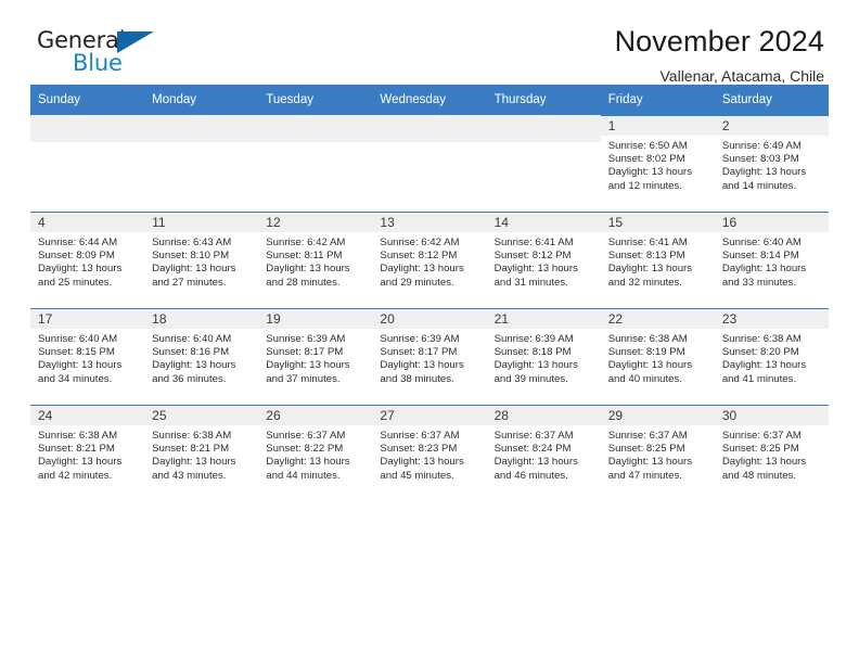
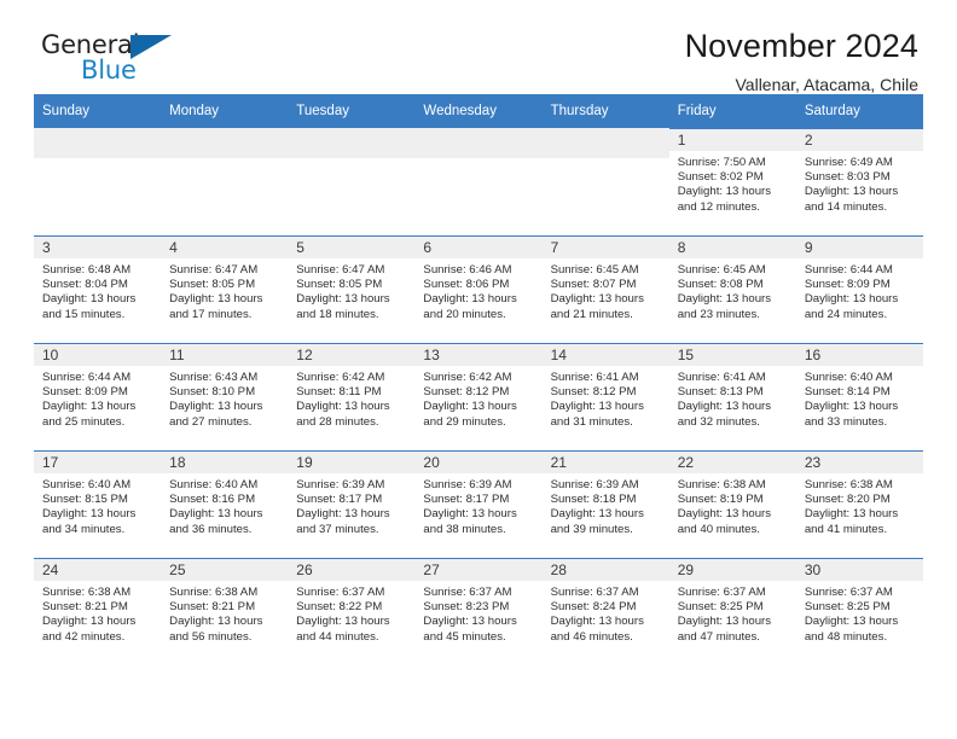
  General
  Blue
  November 2024
  Vallenar, Atacama, Chile
  Sunday	Monday	Tuesday	Wednesday	Thursday	Friday	Saturday
- 					1Sunrise: 6:50 AMSunset: 8:02 PMDaylight: 13 hours and 12 minutes.	2Sunrise: 6:49 AMSunset: 8:03 PMDaylight: 13 hours and 14 minutes.
+ 					1Sunrise: 7:50 AMSunset: 8:02 PMDaylight: 13 hours and 12 minutes.	2Sunrise: 6:49 AMSunset: 8:03 PMDaylight: 13 hours and 14 minutes.
+ 3Sunrise: 6:48 AMSunset: 8:04 PMDaylight: 13 hours and 15 minutes.	4Sunrise: 6:47 AMSunset: 8:05 PMDaylight: 13 hours and 17 minutes.	5Sunrise: 6:47 AMSunset: 8:05 PMDaylight: 13 hours and 18 minutes.	6Sunrise: 6:46 AMSunset: 8:06 PMDaylight: 13 hours and 20 minutes.	7Sunrise: 6:45 AMSunset: 8:07 PMDaylight: 13 hours and 21 minutes.	8Sunrise: 6:45 AMSunset: 8:08 PMDaylight: 13 hours and 23 minutes.	9Sunrise: 6:44 AMSunset: 8:09 PMDaylight: 13 hours and 24 minutes.
- 4Sunrise: 6:44 AMSunset: 8:09 PMDaylight: 13 hours and 25 minutes.	11Sunrise: 6:43 AMSunset: 8:10 PMDaylight: 13 hours and 27 minutes.	12Sunrise: 6:42 AMSunset: 8:11 PMDaylight: 13 hours and 28 minutes.	13Sunrise: 6:42 AMSunset: 8:12 PMDaylight: 13 hours and 29 minutes.	14Sunrise: 6:41 AMSunset: 8:12 PMDaylight: 13 hours and 31 minutes.	15Sunrise: 6:41 AMSunset: 8:13 PMDaylight: 13 hours and 32 minutes.	16Sunrise: 6:40 AMSunset: 8:14 PMDaylight: 13 hours and 33 minutes.
+ 10Sunrise: 6:44 AMSunset: 8:09 PMDaylight: 13 hours and 25 minutes.	11Sunrise: 6:43 AMSunset: 8:10 PMDaylight: 13 hours and 27 minutes.	12Sunrise: 6:42 AMSunset: 8:11 PMDaylight: 13 hours and 28 minutes.	13Sunrise: 6:42 AMSunset: 8:12 PMDaylight: 13 hours and 29 minutes.	14Sunrise: 6:41 AMSunset: 8:12 PMDaylight: 13 hours and 31 minutes.	15Sunrise: 6:41 AMSunset: 8:13 PMDaylight: 13 hours and 32 minutes.	16Sunrise: 6:40 AMSunset: 8:14 PMDaylight: 13 hours and 33 minutes.
  17Sunrise: 6:40 AMSunset: 8:15 PMDaylight: 13 hours and 34 minutes.	18Sunrise: 6:40 AMSunset: 8:16 PMDaylight: 13 hours and 36 minutes.	19Sunrise: 6:39 AMSunset: 8:17 PMDaylight: 13 hours and 37 minutes.	20Sunrise: 6:39 AMSunset: 8:17 PMDaylight: 13 hours and 38 minutes.	21Sunrise: 6:39 AMSunset: 8:18 PMDaylight: 13 hours and 39 minutes.	22Sunrise: 6:38 AMSunset: 8:19 PMDaylight: 13 hours and 40 minutes.	23Sunrise: 6:38 AMSunset: 8:20 PMDaylight: 13 hours and 41 minutes.
- 24Sunrise: 6:38 AMSunset: 8:21 PMDaylight: 13 hours and 42 minutes.	25Sunrise: 6:38 AMSunset: 8:21 PMDaylight: 13 hours and 43 minutes.	26Sunrise: 6:37 AMSunset: 8:22 PMDaylight: 13 hours and 44 minutes.	27Sunrise: 6:37 AMSunset: 8:23 PMDaylight: 13 hours and 45 minutes.	28Sunrise: 6:37 AMSunset: 8:24 PMDaylight: 13 hours and 46 minutes.	29Sunrise: 6:37 AMSunset: 8:25 PMDaylight: 13 hours and 47 minutes.	30Sunrise: 6:37 AMSunset: 8:25 PMDaylight: 13 hours and 48 minutes.
+ 24Sunrise: 6:38 AMSunset: 8:21 PMDaylight: 13 hours and 42 minutes.	25Sunrise: 6:38 AMSunset: 8:21 PMDaylight: 13 hours and 56 minutes.	26Sunrise: 6:37 AMSunset: 8:22 PMDaylight: 13 hours and 44 minutes.	27Sunrise: 6:37 AMSunset: 8:23 PMDaylight: 13 hours and 45 minutes.	28Sunrise: 6:37 AMSunset: 8:24 PMDaylight: 13 hours and 46 minutes.	29Sunrise: 6:37 AMSunset: 8:25 PMDaylight: 13 hours and 47 minutes.	30Sunrise: 6:37 AMSunset: 8:25 PMDaylight: 13 hours and 48 minutes.
